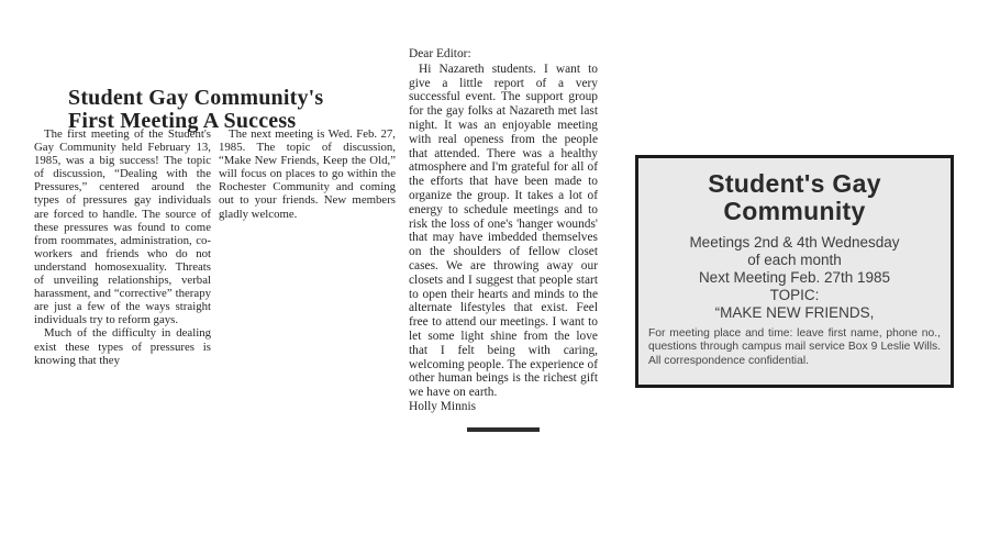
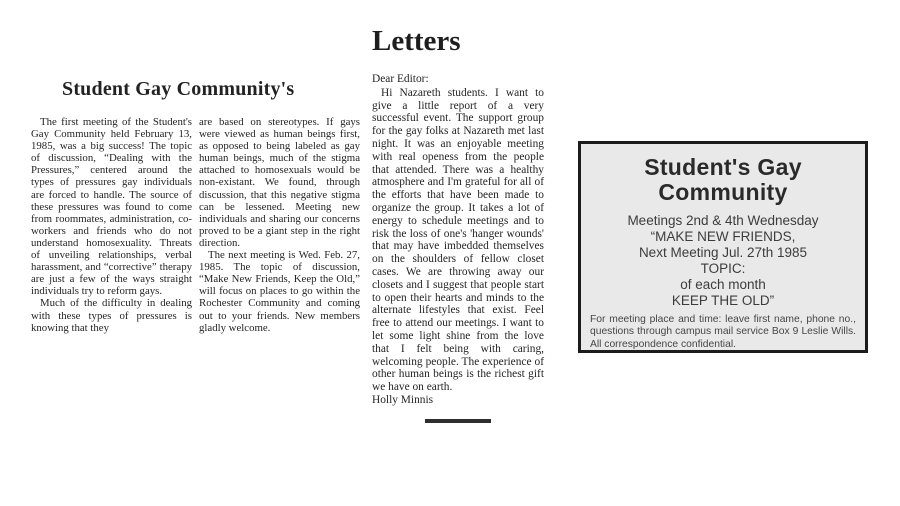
  Student Gay Community's
- First Meeting A Success
  The first meeting of the Student's Gay Community held February 13, 1985, was a big success! The topic of discussion, “Dealing with the Pressures,” centered around the types of pressures gay individuals are forced to handle. The source of these pressures was found to come from roommates, administration, co-workers and friends who do not understand homosexuality. Threats of unveiling relationships, verbal harassment, and “corrective” therapy are just a few of the ways straight individuals try to reform gays.
- Much of the difficulty in dealing exist these types of pressures is knowing that they
+ Much of the difficulty in dealing with these types of pressures is knowing that they
+ are based on stereotypes. If gays were viewed as human beings first, as opposed to being labeled as gay human beings, much of the stigma attached to homosexuals would be non-existant. We found, through discussion, that this negative stigma can be lessened. Meeting new individuals and sharing our concerns proved to be a giant step in the right direction.
  The next meeting is Wed. Feb. 27, 1985. The topic of discussion, “Make New Friends, Keep the Old,” will focus on places to go within the Rochester Community and coming out to your friends. New members gladly welcome.
+ Letters
  Dear Editor:
  Hi Nazareth students. I want to give a little report of a very successful event. The support group for the gay folks at Nazareth met last night. It was an enjoyable meeting with real openess from the people that attended. There was a healthy atmosphere and I'm grateful for all of the efforts that have been made to organize the group. It takes a lot of energy to schedule meetings and to risk the loss of one's 'hanger wounds' that may have imbedded themselves on the shoulders of fellow closet cases. We are throwing away our closets and I suggest that people start to open their hearts and minds to the alternate lifestyles that exist. Feel free to attend our meetings. I want to let some light shine from the love that I felt being with caring, welcoming people. The experience of other human beings is the richest gift we have on earth.
  Holly Minnis
  Student's Gay
  Community
  Meetings 2nd & 4th Wednesday
- of each month
+ “MAKE NEW FRIENDS,
- Next Meeting Feb. 27th 1985
+ Next Meeting Jul. 27th 1985
  TOPIC:
- “MAKE NEW FRIENDS,
+ of each month
+ KEEP THE OLD”
  For meeting place and time: leave first name, phone no., questions through campus mail service Box 9 Leslie Wills. All correspondence confidential.
